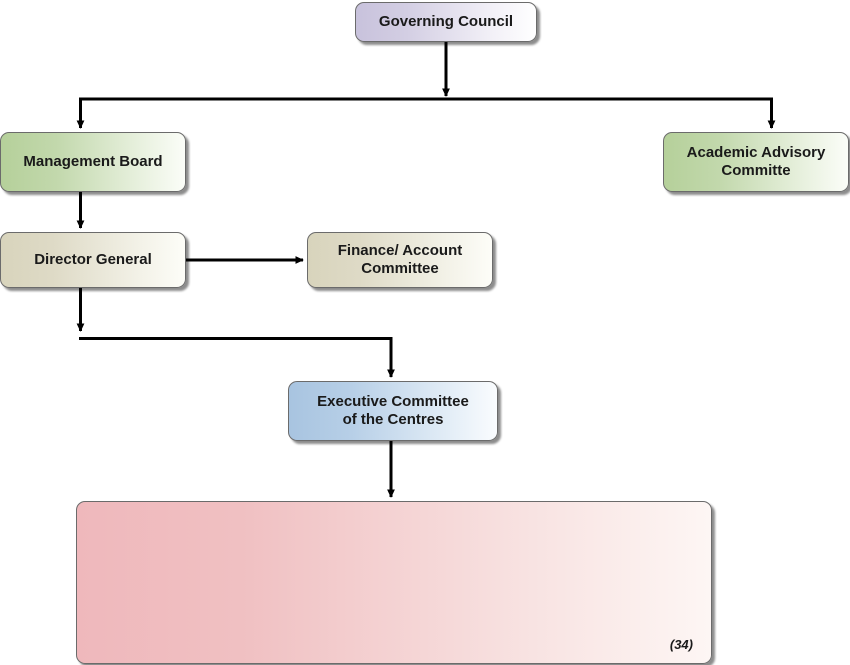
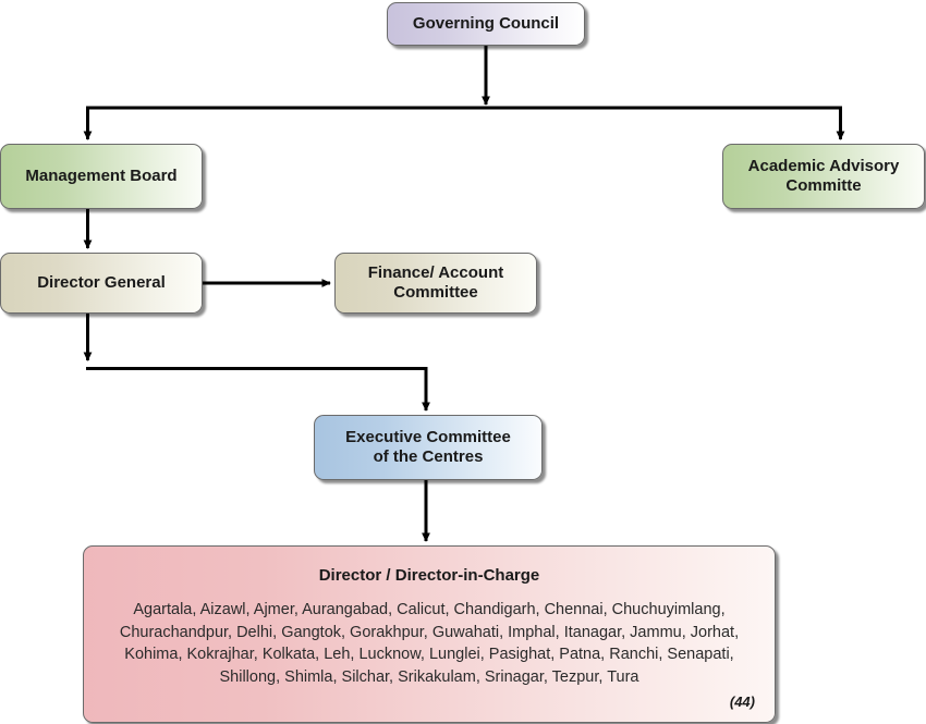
  Governing Council
  Management Board
  Academic Advisory
  Committe
  Director General
  Finance/ Account
  Committee
  Executive Committee
  of the Centres
+ Director / Director-in-Charge
+ Agartala, Aizawl, Ajmer, Aurangabad, Calicut, Chandigarh, Chennai, Chuchuyimlang, Churachandpur, Delhi, Gangtok, Gorakhpur, Guwahati, Imphal, Itanagar, Jammu, Jorhat, Kohima, Kokrajhar, Kolkata, Leh, Lucknow, Lunglei, Pasighat, Patna, Ranchi, Senapati, Shillong, Shimla, Silchar, Srikakulam, Srinagar, Tezpur, Tura
- (34)
+ (44)
